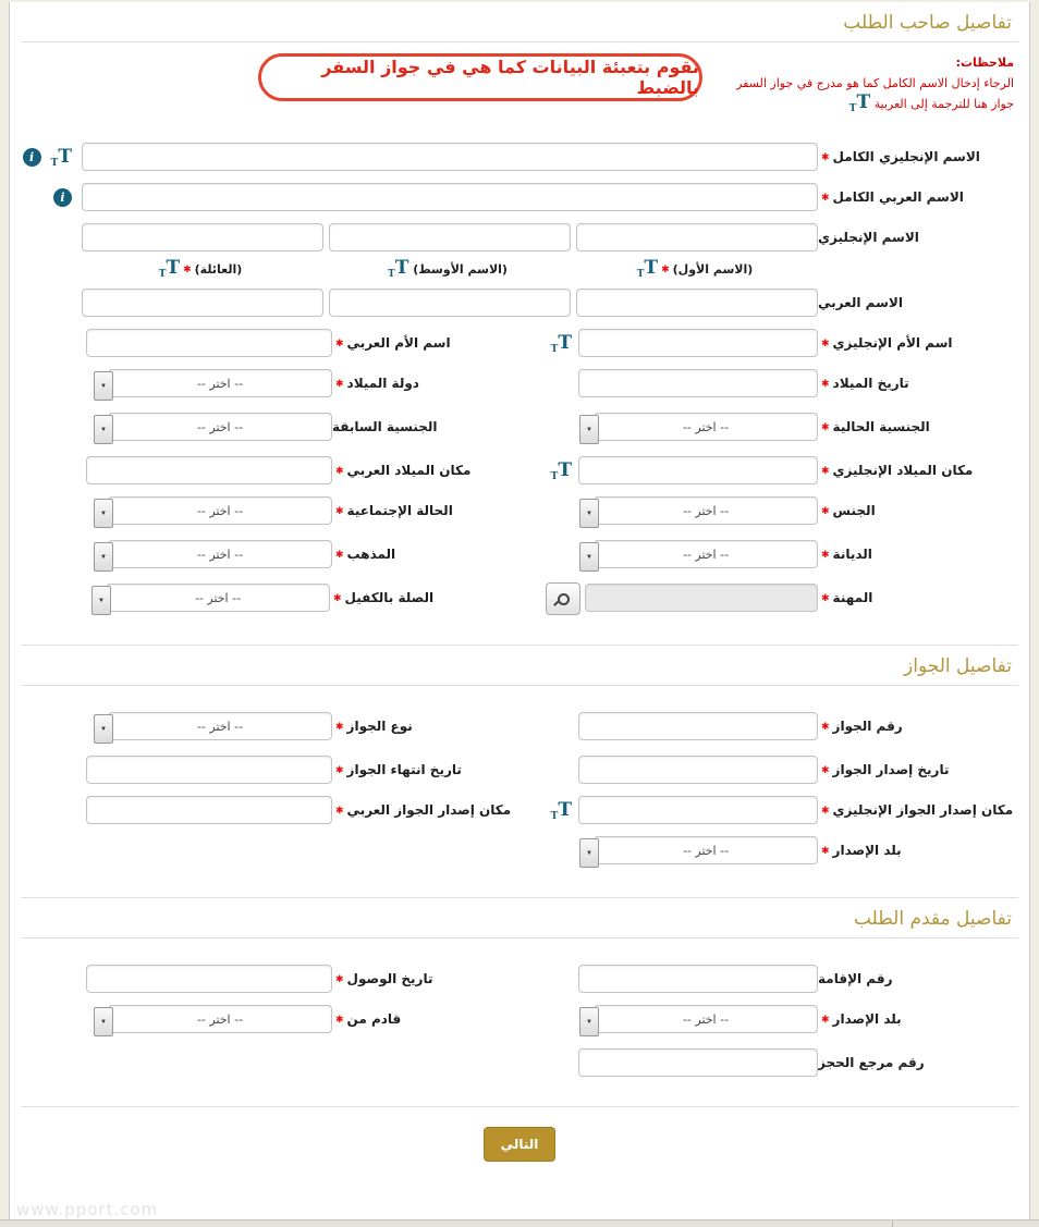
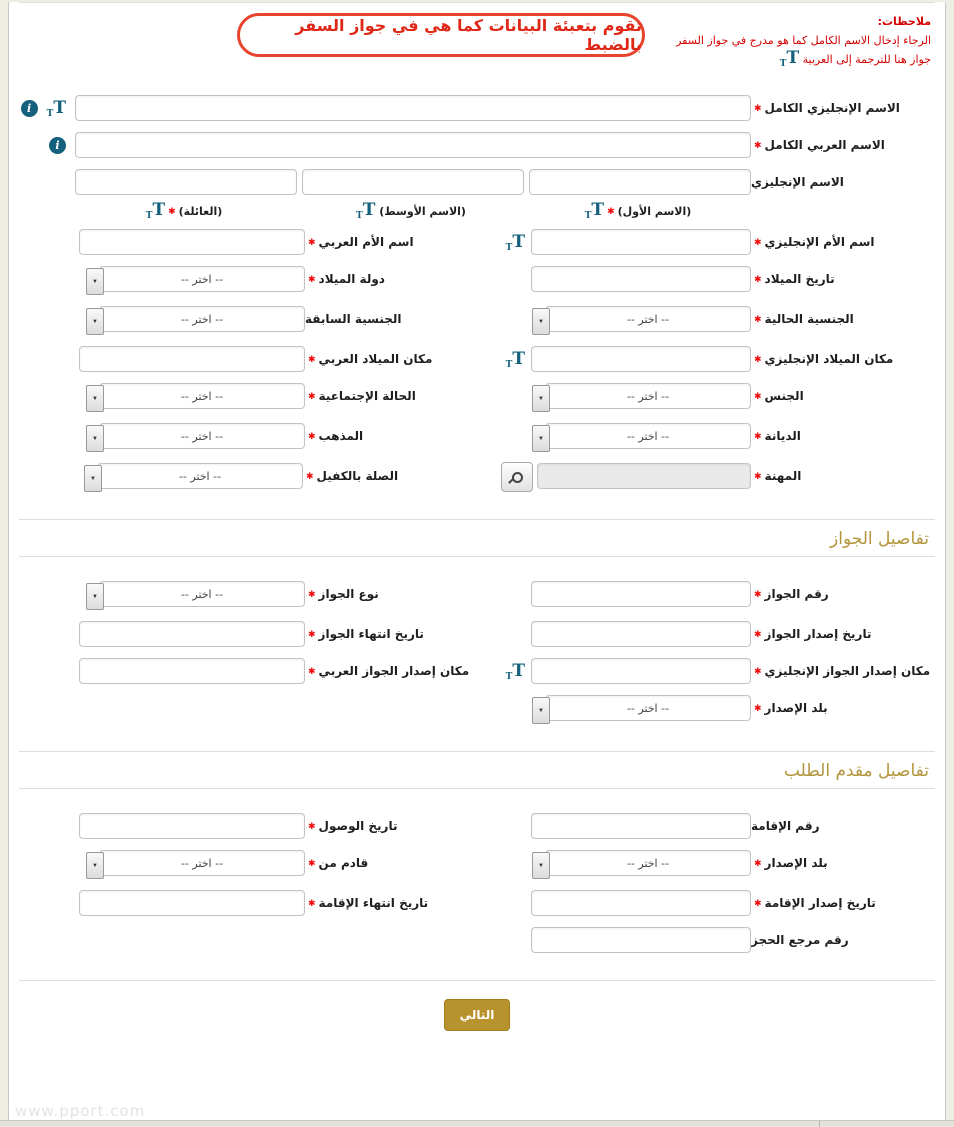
- تفاصيل صاحب الطلب
  ملاحظات:
  الرجاء إدخال الاسم الكامل كما هو مدرج في جواز السفر
  جواز هنا للترجمة إلى العربية TT
  تقوم بتعبئة البيانات كما هي في جواز السفر بالضبط
  الاسم الإنجليزي الكامل✱
  TT
  i
  الاسم العربي الكامل✱
  i
  الاسم الإنجليزي
  (الاسم الأول)✱TT
  (الاسم الأوسط) TT
  (العائلة)✱TT
- الاسم العربي
  اسم الأم الإنجليزي✱
  TT
  اسم الأم العربي✱
  تاريخ الميلاد✱
  دولة الميلاد✱
  -- اختر --
  الجنسية الحالية✱
  -- اختر --
  الجنسية السابقة
  -- اختر --
  مكان الميلاد الإنجليزي✱
  TT
  مكان الميلاد العربي✱
  الجنس✱
  -- اختر --
  الحالة الإجتماعية✱
  -- اختر --
  الديانة✱
  -- اختر --
  المذهب✱
  -- اختر --
  المهنة✱
  الصلة بالكفيل✱
  -- اختر --
  تفاصيل الجواز
  رقم الجواز✱
  نوع الجواز✱
  -- اختر --
  تاريخ إصدار الجواز✱
  تاريخ انتهاء الجواز✱
  مكان إصدار الجواز الإنجليزي✱
  TT
  مكان إصدار الجواز العربي✱
  بلد الإصدار✱
  -- اختر --
  تفاصيل مقدم الطلب
  رقم الإقامة
  تاريخ الوصول✱
  بلد الإصدار✱
  -- اختر --
  قادم من✱
  -- اختر --
+ تاريخ إصدار الإقامة✱
+ تاريخ انتهاء الإقامة✱
  رقم مرجع الحجز
  التالي
  www.pport.com
